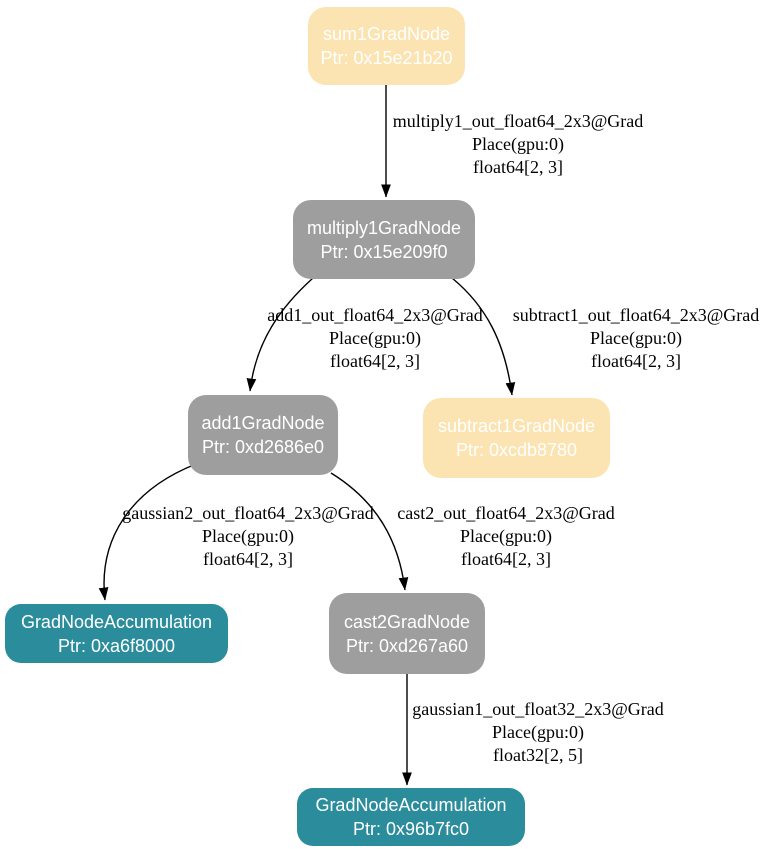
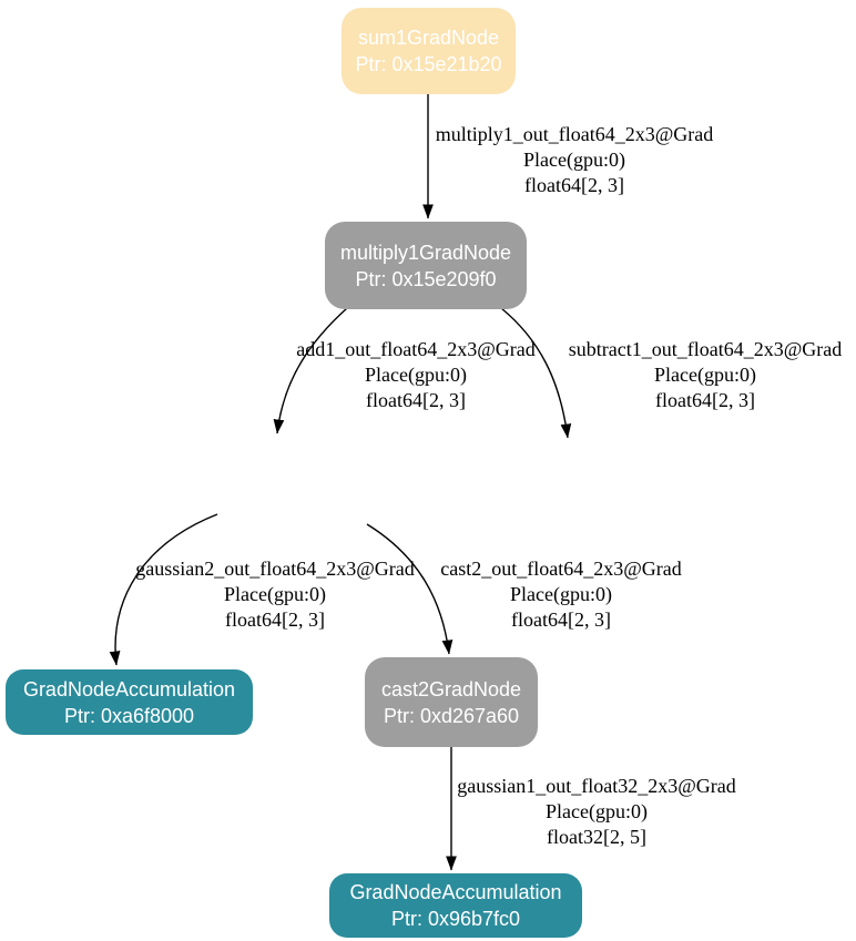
  sum1GradNode
  Ptr: 0x15e21b20
  multiply1GradNode
  Ptr: 0x15e209f0
- add1GradNode
- Ptr: 0xd2686e0
- subtract1GradNode
- Ptr: 0xcdb8780
  GradNodeAccumulation
  Ptr: 0xa6f8000
  cast2GradNode
  Ptr: 0xd267a60
  GradNodeAccumulation
  Ptr: 0x96b7fc0
  multiply1_out_float64_2x3@Grad
  Place(gpu:0)
  float64[2, 3]
  add1_out_float64_2x3@Grad
  Place(gpu:0)
  float64[2, 3]
  subtract1_out_float64_2x3@Grad
  Place(gpu:0)
  float64[2, 3]
  gaussian2_out_float64_2x3@Grad
  Place(gpu:0)
  float64[2, 3]
  cast2_out_float64_2x3@Grad
  Place(gpu:0)
  float64[2, 3]
  gaussian1_out_float32_2x3@Grad
  Place(gpu:0)
  float32[2, 5]
